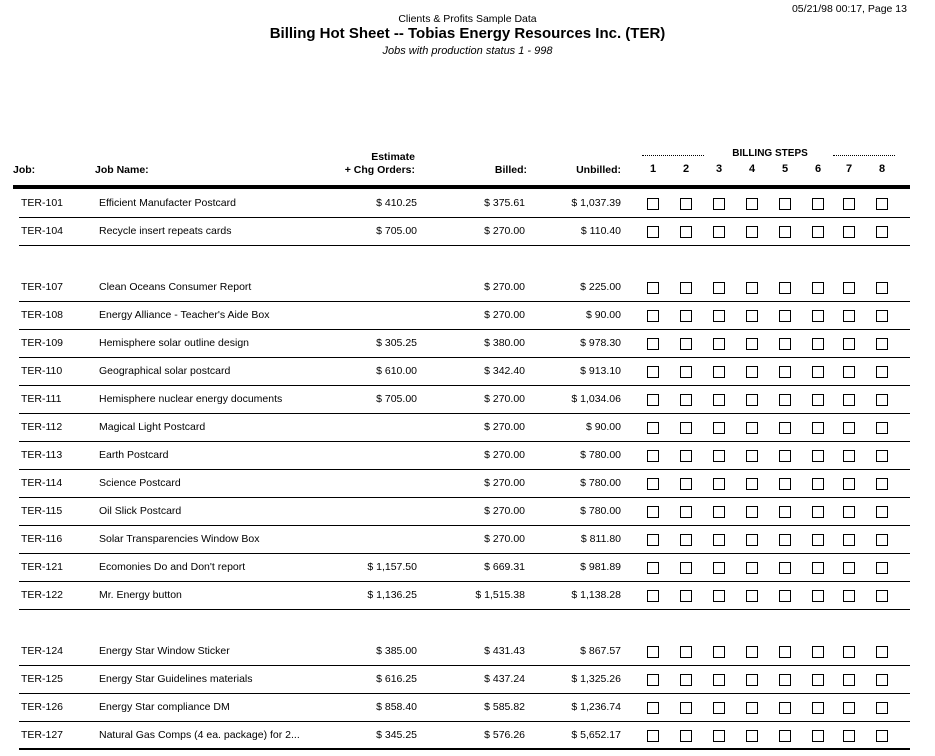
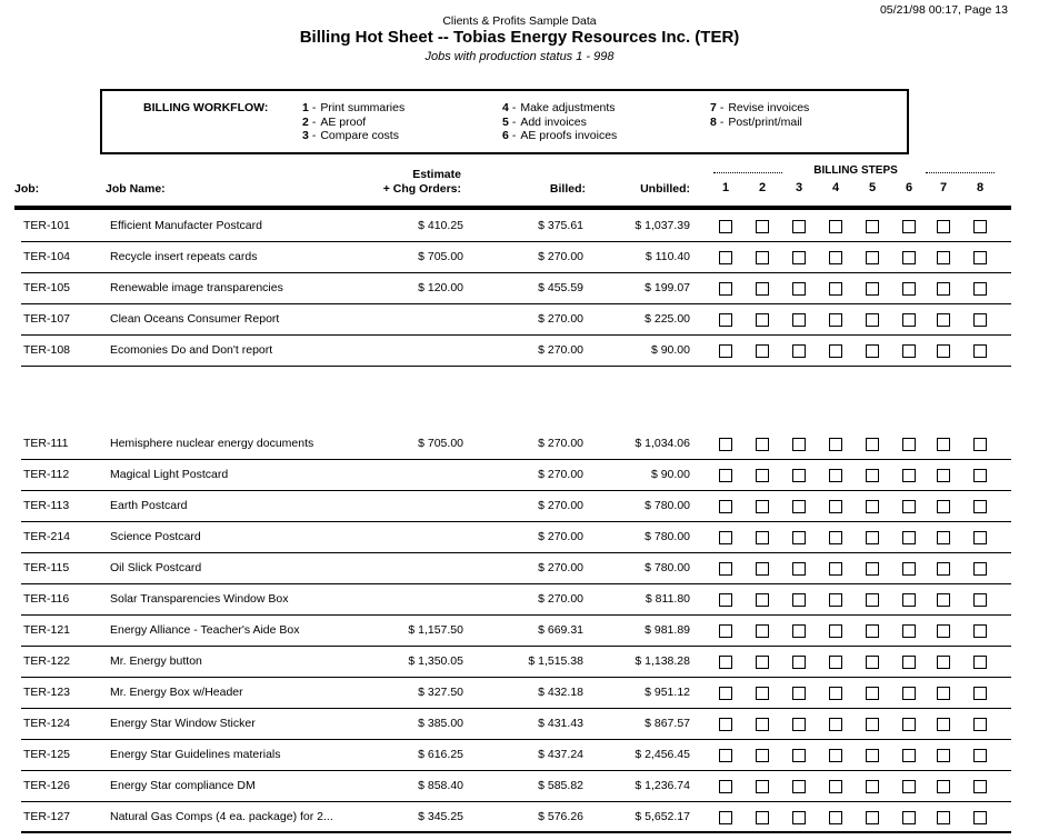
  05/21/98 00:17, Page 13
  Clients & Profits Sample Data
  Billing Hot Sheet -- Tobias Energy Resources Inc. (TER)
  Jobs with production status 1 - 998
+ BILLING WORKFLOW:
+ 1 - Print summaries
+ 2 - AE proof
+ 3 - Compare costs
+ 4 - Make adjustments
+ 5 - Add invoices
+ 6 - AE proofs invoices
+ 7 - Revise invoices
+ 8 - Post/print/mail
  Estimate
  Job:
  Job Name:
  + Chg Orders:
  Billed:
  Unbilled:
  BILLING STEPS
  1
  2
  3
  4
  5
  6
  7
  8
  TER-101
  Efficient Manufacter Postcard
  $ 410.25
  $ 375.61
  $ 1,037.39
  TER-104
  Recycle insert repeats cards
  $ 705.00
  $ 270.00
  $ 110.40
+ TER-105
+ Renewable image transparencies
+ $ 120.00
+ $ 455.59
+ $ 199.07
  TER-107
  Clean Oceans Consumer Report
  $ 270.00
  $ 225.00
  TER-108
- Energy Alliance - Teacher's Aide Box
+ Ecomonies Do and Don't report
  $ 270.00
  $ 90.00
- TER-109
- Hemisphere solar outline design
- $ 305.25
- $ 380.00
- $ 978.30
- TER-110
- Geographical solar postcard
- $ 610.00
- $ 342.40
- $ 913.10
  TER-111
  Hemisphere nuclear energy documents
  $ 705.00
  $ 270.00
  $ 1,034.06
  TER-112
  Magical Light Postcard
  $ 270.00
  $ 90.00
  TER-113
  Earth Postcard
  $ 270.00
  $ 780.00
- TER-114
+ TER-214
  Science Postcard
  $ 270.00
  $ 780.00
  TER-115
  Oil Slick Postcard
  $ 270.00
  $ 780.00
  TER-116
  Solar Transparencies Window Box
  $ 270.00
  $ 811.80
  TER-121
- Ecomonies Do and Don't report
+ Energy Alliance - Teacher's Aide Box
  $ 1,157.50
  $ 669.31
  $ 981.89
  TER-122
  Mr. Energy button
- $ 1,136.25
+ $ 1,350.05
  $ 1,515.38
  $ 1,138.28
+ TER-123
+ Mr. Energy Box w/Header
+ $ 327.50
+ $ 432.18
+ $ 951.12
  TER-124
  Energy Star Window Sticker
  $ 385.00
  $ 431.43
  $ 867.57
  TER-125
  Energy Star Guidelines materials
  $ 616.25
  $ 437.24
- $ 1,325.26
+ $ 2,456.45
  TER-126
  Energy Star compliance DM
  $ 858.40
  $ 585.82
  $ 1,236.74
  TER-127
  Natural Gas Comps (4 ea. package) for 2...
  $ 345.25
  $ 576.26
  $ 5,652.17
